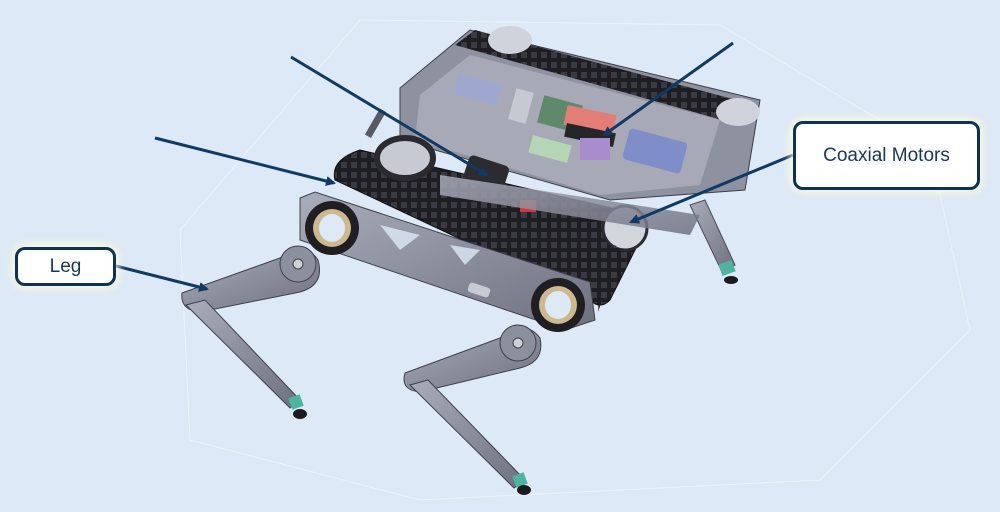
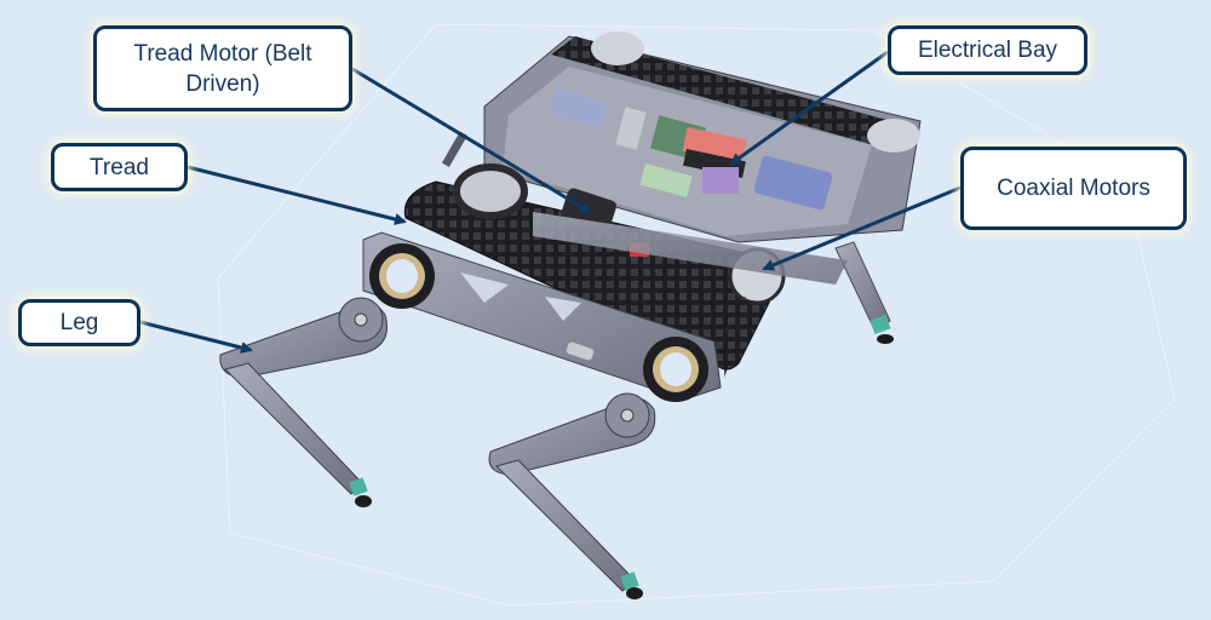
+ Tread Motor (Belt
+ Driven)
+ Electrical Bay
+ Tread
  Coaxial Motors
  Leg
